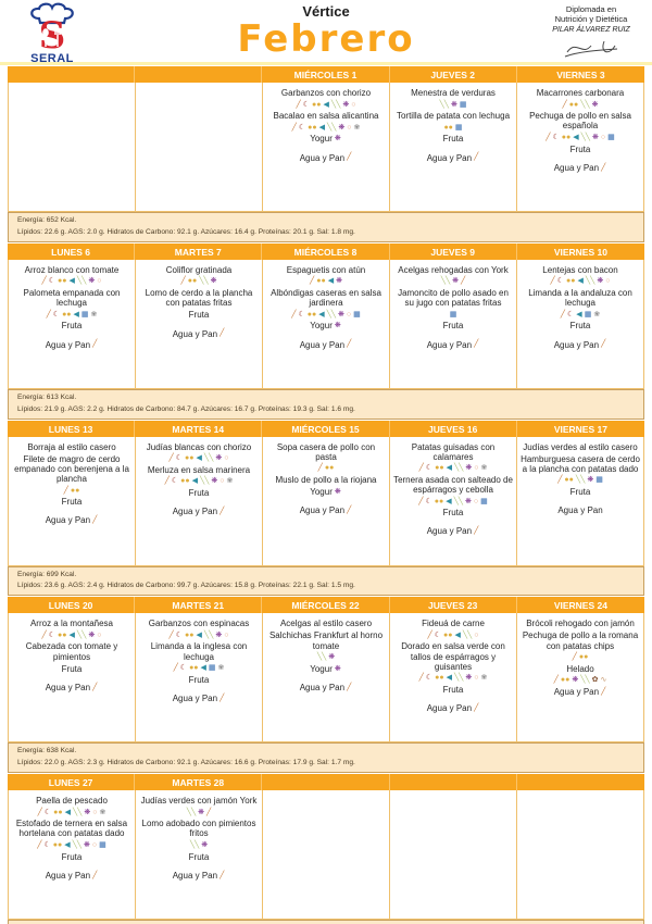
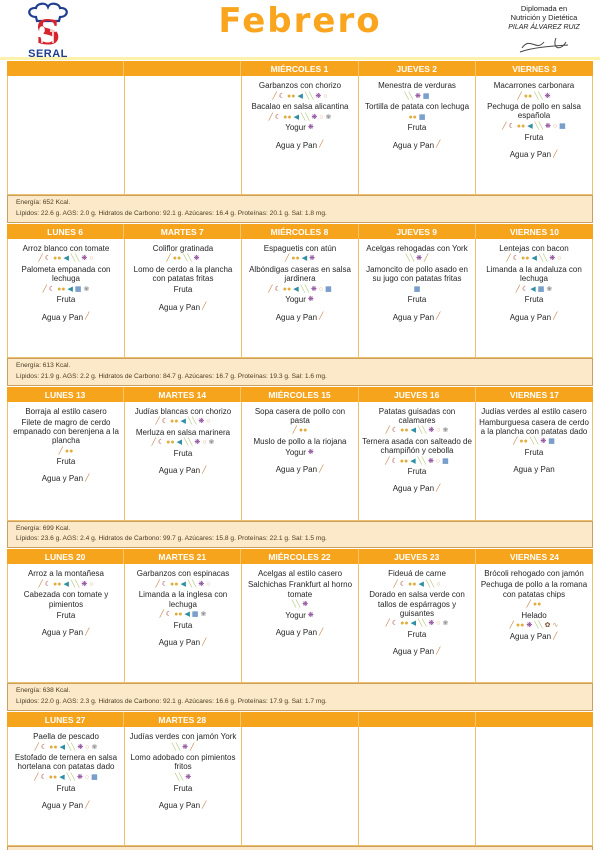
  S
  SERAL
- Vértice
  Febrero
  Diplomada en
  Nutrición y Dietética
  MIÉRCOLES 1
  JUEVES 2
  VIERNES 3
  Garbanzos con chorizo
  Bacalao en salsa alicantina
  Yogur
  Agua y Pan
  Menestra de verduras
  Tortilla de patata con lechuga
  Fruta
  Agua y Pan
  Macarrones carbonara
  Pechuga de pollo en salsa española
  Fruta
  Agua y Pan
  LUNES 6
  MARTES 7
  MIÉRCOLES 8
  JUEVES 9
  VIERNES 10
  Arroz blanco con tomate
  Palometa empanada con lechuga
  Fruta
  Agua y Pan
  Coliflor gratinada
  Lomo de cerdo a la plancha con patatas fritas
  Fruta
  Agua y Pan
  Espaguetis con atún
  Albóndigas caseras en salsa jardinera
  Yogur
  Agua y Pan
  Acelgas rehogadas con York
  Jamoncito de pollo asado en su jugo con patatas fritas
  Fruta
  Agua y Pan
  Lentejas con bacon
  Limanda a la andaluza con lechuga
  Fruta
  Agua y Pan
  LUNES 13
  MARTES 14
  MIÉRCOLES 15
  JUEVES 16
  VIERNES 17
  Borraja al estilo casero
  Filete de magro de cerdo empanado con berenjena a la plancha
  Fruta
  Agua y Pan
  Judías blancas con chorizo
  Merluza en salsa marinera
  Fruta
  Agua y Pan
  Sopa casera de pollo con pasta
  Muslo de pollo a la riojana
  Yogur
  Agua y Pan
  Patatas guisadas con calamares
- Ternera asada con salteado de espárragos y cebolla
+ Ternera asada con salteado de champiñón y cebolla
  Fruta
  Agua y Pan
  Judías verdes al estilo casero
  Hamburguesa casera de cerdo a la plancha con patatas dado
  Fruta
  Agua y Pan
  LUNES 20
  MARTES 21
  MIÉRCOLES 22
  JUEVES 23
  VIERNES 24
  Arroz a la montañesa
  Cabezada con tomate y pimientos
  Fruta
  Agua y Pan
  Garbanzos con espinacas
  Limanda a la inglesa con lechuga
  Fruta
  Agua y Pan
  Acelgas al estilo casero
  Salchichas Frankfurt al horno tomate
  Yogur
  Agua y Pan
  Fideuá de carne
  Dorado en salsa verde con tallos de espárragos y guisantes
  Fruta
  Agua y Pan
  Brócoli rehogado con jamón
  Pechuga de pollo a la romana con patatas chips
  Helado
  Agua y Pan
  LUNES 27
  MARTES 28
  Paella de pescado
  Estofado de ternera en salsa hortelana con patatas dado
  Fruta
  Agua y Pan
  Judías verdes con jamón York
  Lomo adobado con pimientos fritos
  Fruta
  Agua y Pan
